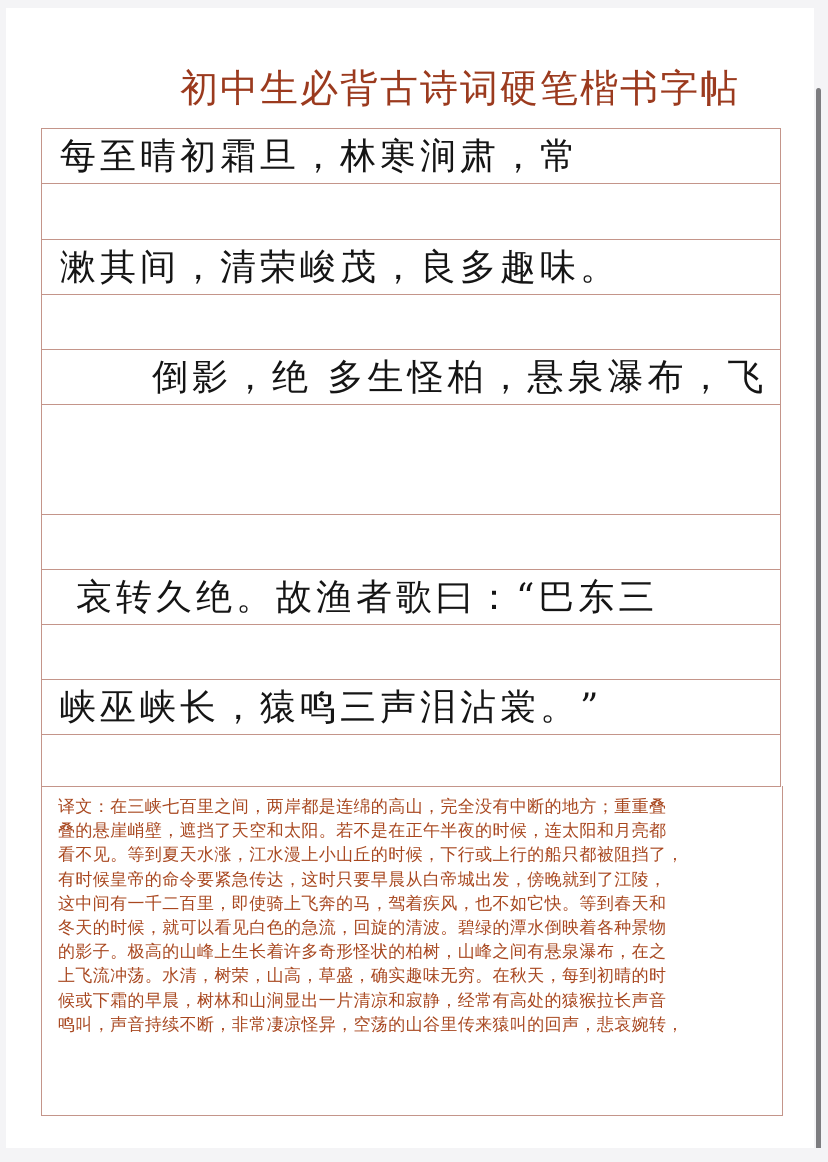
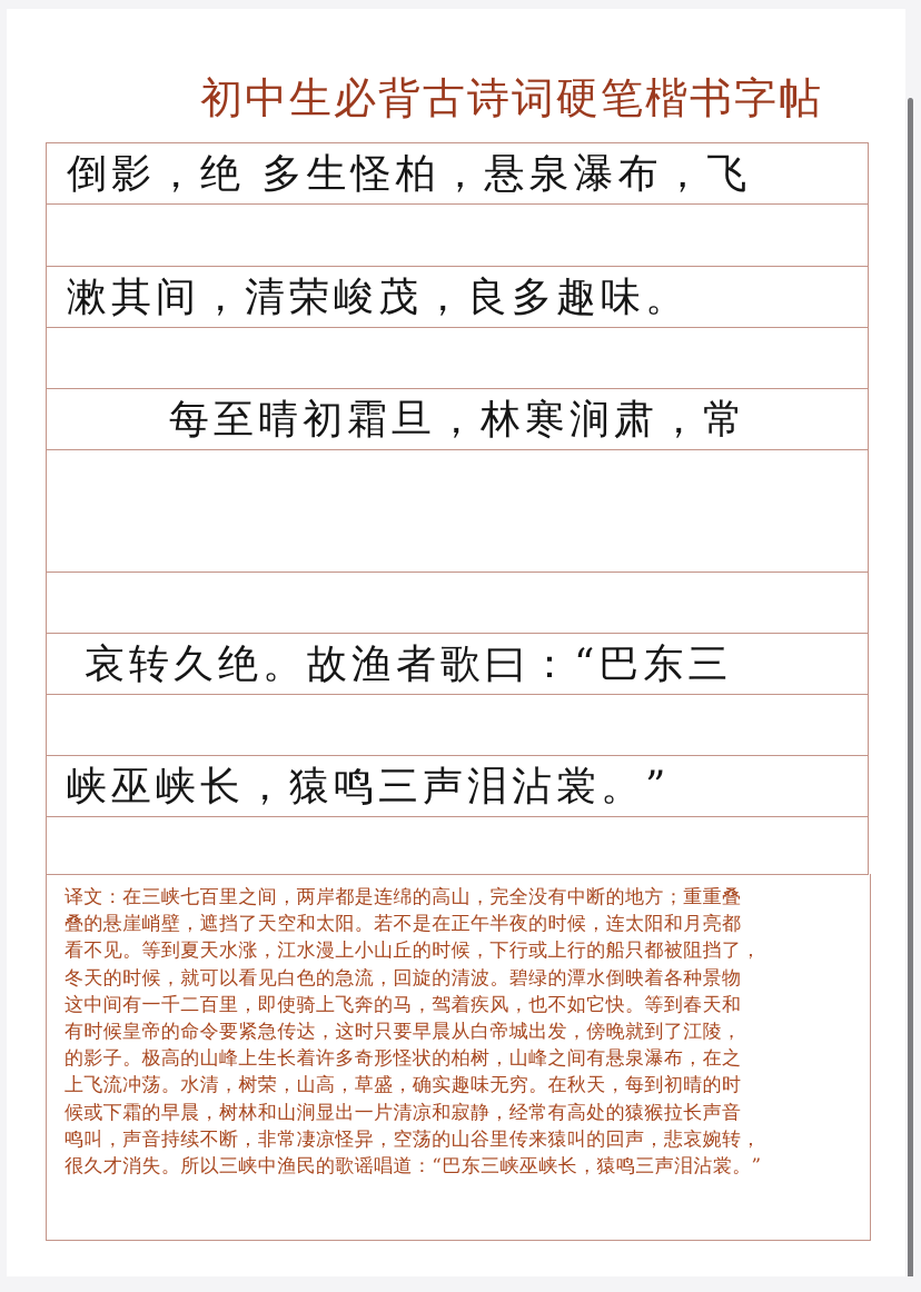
  初中生必背古诗词硬笔楷书字帖
- 每至晴初霜旦，林寒涧肃，常
+ 倒影，绝 多生怪柏，悬泉瀑布，飞
  漱其间，清荣峻茂，良多趣味。
- 倒影，绝 多生怪柏，悬泉瀑布，飞
+ 每至晴初霜旦，林寒涧肃，常
  哀转久绝。故渔者歌曰：“巴东三
  峡巫峡长，猿鸣三声泪沾裳。”
  译文：在三峡七百里之间，两岸都是连绵的高山，完全没有中断的地方；重重叠
  叠的悬崖峭壁，遮挡了天空和太阳。若不是在正午半夜的时候，连太阳和月亮都
  看不见。等到夏天水涨，江水漫上小山丘的时候，下行或上行的船只都被阻挡了，
- 有时候皇帝的命令要紧急传达，这时只要早晨从白帝城出发，傍晚就到了江陵，
+ 冬天的时候，就可以看见白色的急流，回旋的清波。碧绿的潭水倒映着各种景物
  这中间有一千二百里，即使骑上飞奔的马，驾着疾风，也不如它快。等到春天和
- 冬天的时候，就可以看见白色的急流，回旋的清波。碧绿的潭水倒映着各种景物
+ 有时候皇帝的命令要紧急传达，这时只要早晨从白帝城出发，傍晚就到了江陵，
  的影子。极高的山峰上生长着许多奇形怪状的柏树，山峰之间有悬泉瀑布，在之
  上飞流冲荡。水清，树荣，山高，草盛，确实趣味无穷。在秋天，每到初晴的时
  候或下霜的早晨，树林和山涧显出一片清凉和寂静，经常有高处的猿猴拉长声音
  鸣叫，声音持续不断，非常凄凉怪异，空荡的山谷里传来猿叫的回声，悲哀婉转，
+ 很久才消失。所以三峡中渔民的歌谣唱道：“巴东三峡巫峡长，猿鸣三声泪沾裳。”
